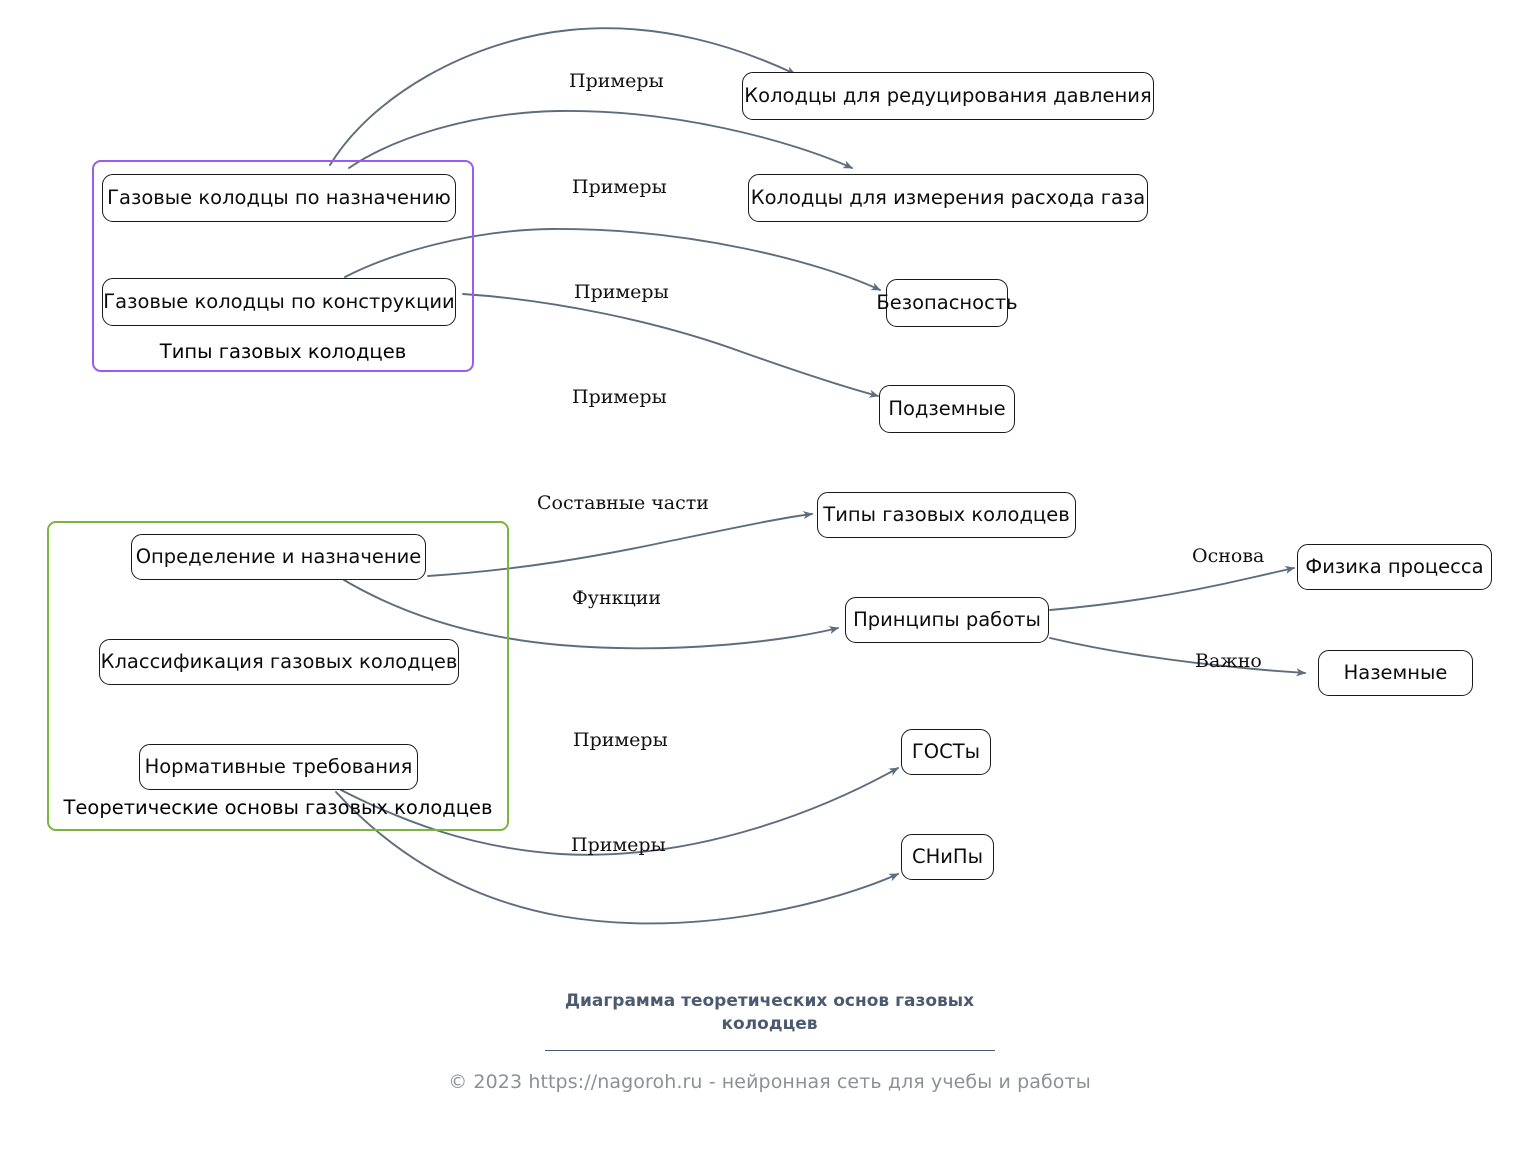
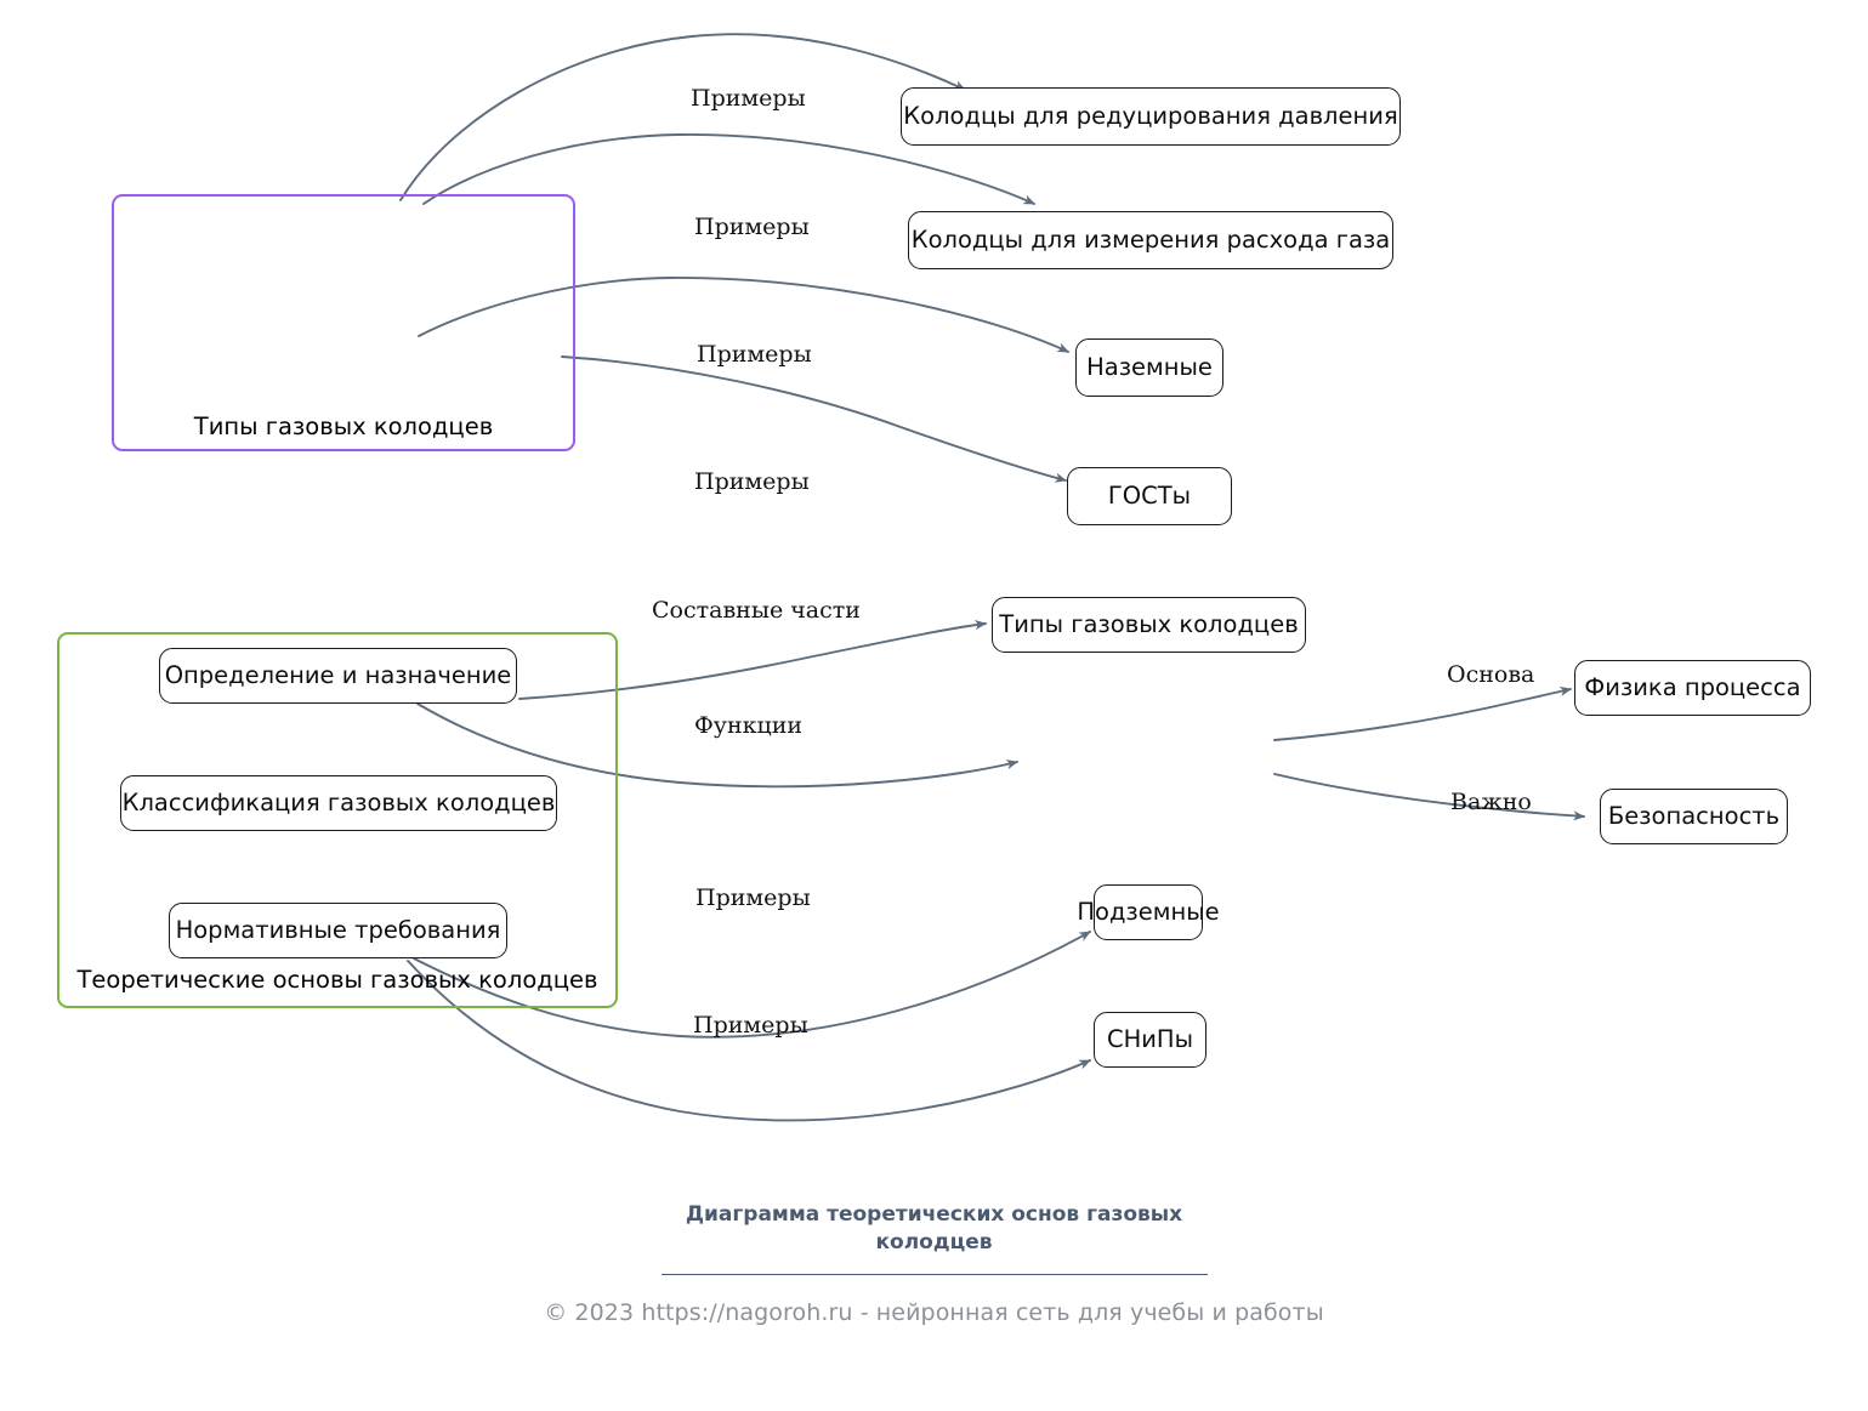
  Типы газовых колодцев
  Теоретические основы газовых колодцев
- Газовые колодцы по назначению
- Газовые колодцы по конструкции
  Колодцы для редуцирования давления
  Колодцы для измерения расхода газа
- Безопасность
+ Наземные
- Подземные
+ ГОСТы
  Определение и назначение
  Классификация газовых колодцев
  Нормативные требования
  Типы газовых колодцев
- Принципы работы
  Физика процесса
- Наземные
+ Безопасность
- ГОСТы
+ Подземные
  СНиПы
  Примеры
  Примеры
  Примеры
  Примеры
  Составные части
  Функции
  Основа
  Важно
  Примеры
  Примеры
  Диаграмма теоретических основ газовых колодцев
  © 2023 https://nagoroh.ru - нейронная сеть для учебы и работы
